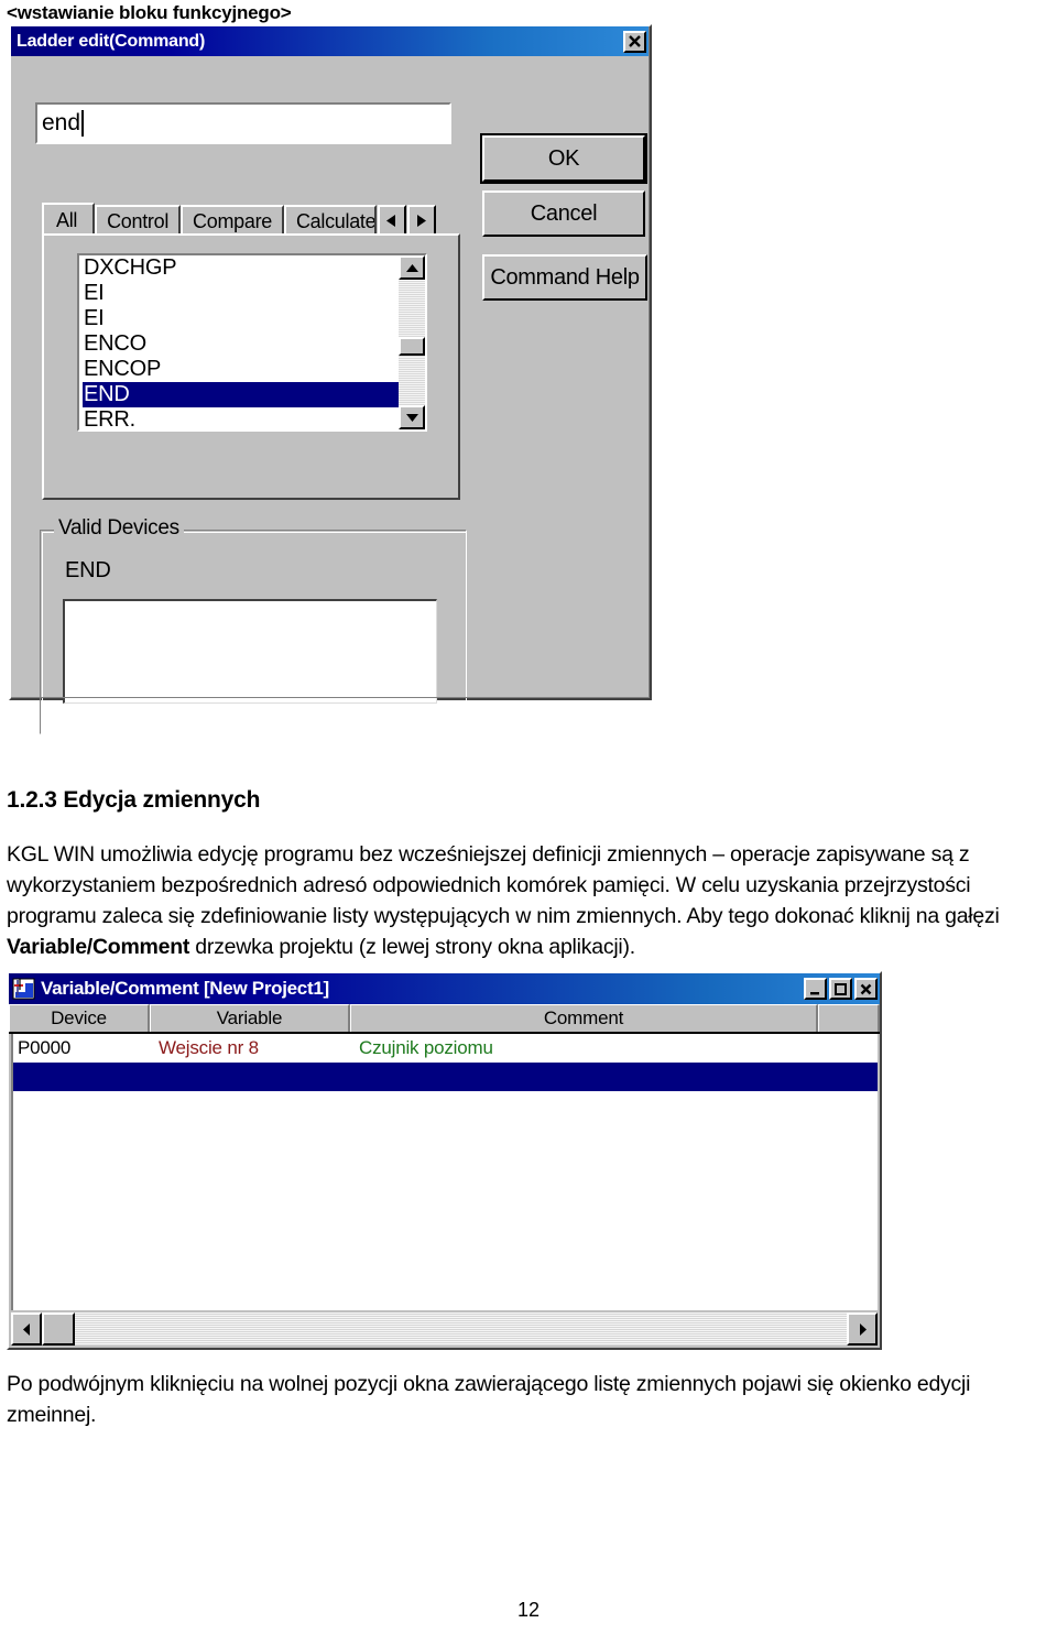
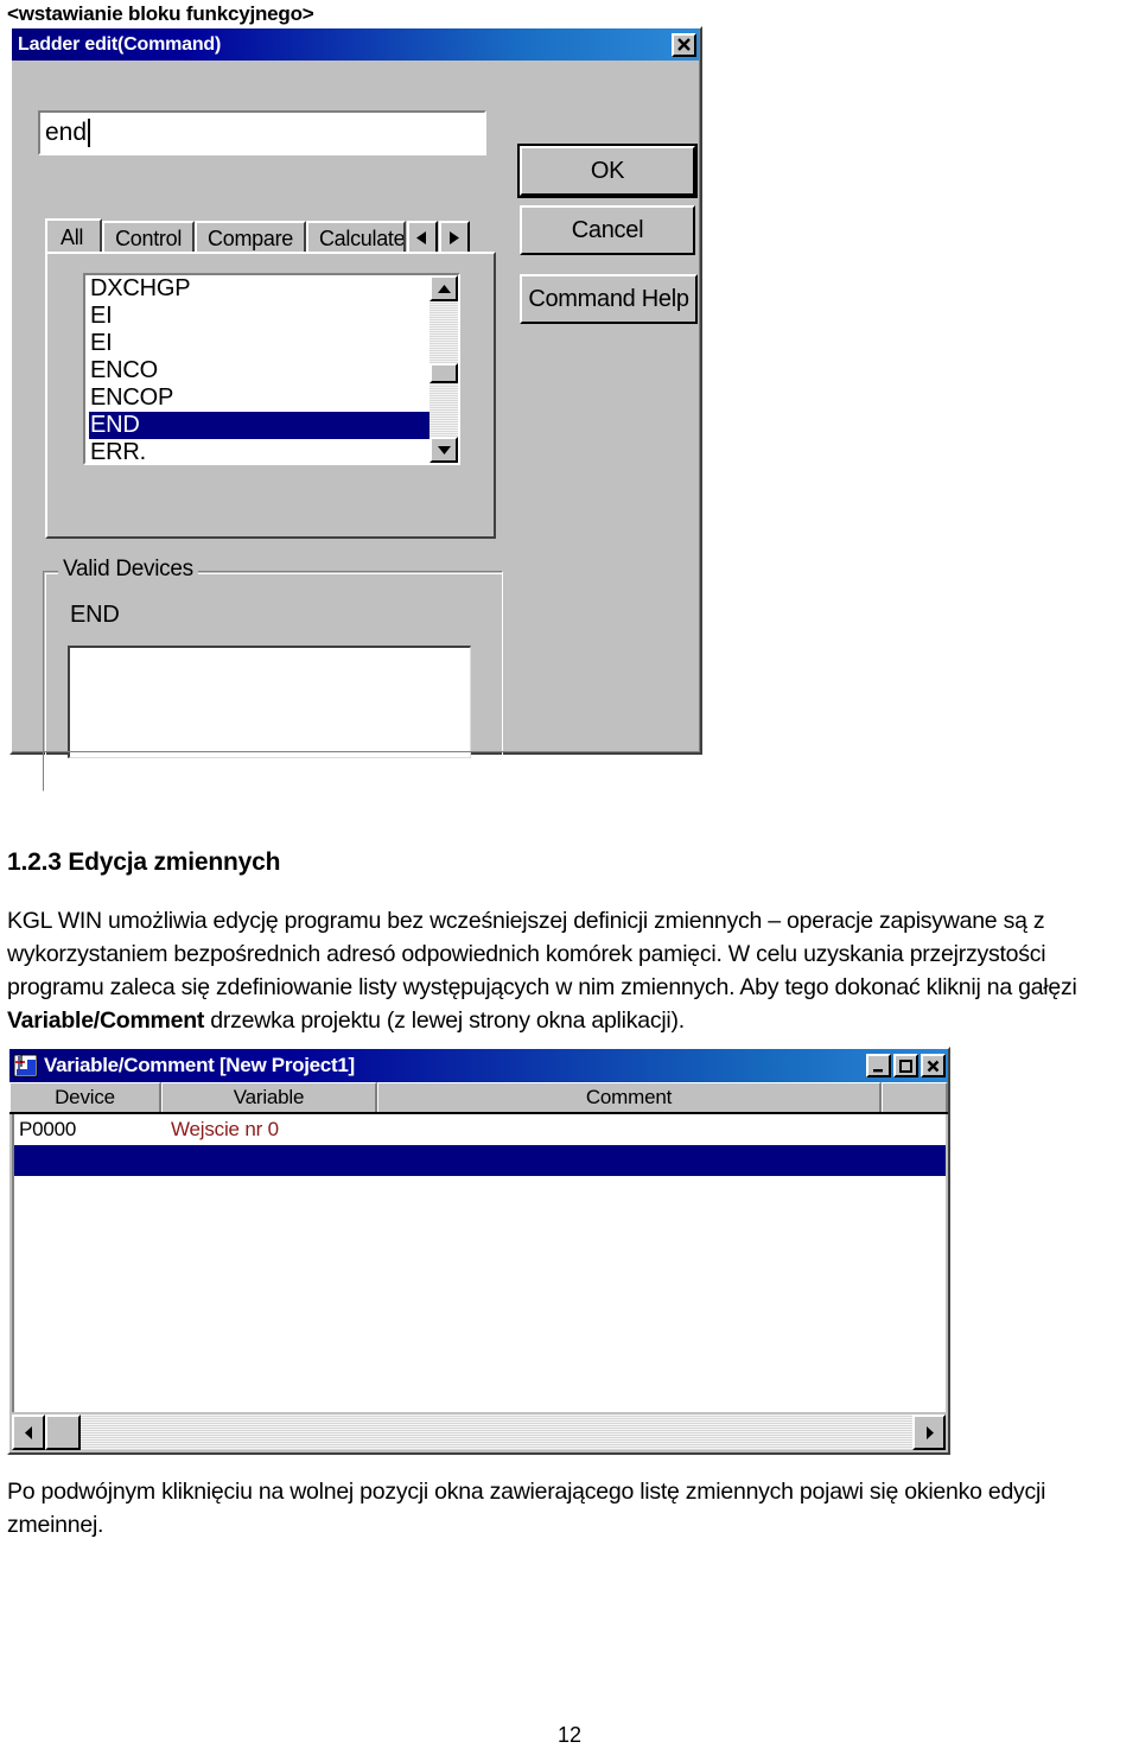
  <wstawianie bloku funkcyjnego>
  Ladder edit(Command)
  end
  All
  Control
  Compare
  Calculate
  DXCHGP
  EI
  EI
  ENCO
  ENCOP
  END
  ERR.
  Valid Devices
  END
  OK
  Cancel
  Command Help
  1.2.3 Edycja zmiennych
  KGL WIN umożliwia edycję programu bez wcześniejszej definicji zmiennych – operacje zapisywane są z wykorzystaniem bezpośrednich adresó odpowiednich komórek pamięci. W celu uzyskania przejrzystości programu zaleca się zdefiniowanie listy występujących w nim zmiennych. Aby tego dokonać kliknij na gałęzi Variable/Comment drzewka projektu (z lewej strony okna aplikacji).
  Variable/Comment [New Project1]
  Device
  Variable
  Comment
  P0000
- Wejscie nr 8
+ Wejscie nr 0
- Czujnik poziomu
  Po podwójnym kliknięciu na wolnej pozycji okna zawierającego listę zmiennych pojawi się okienko edycji zmeinnej.
  12
